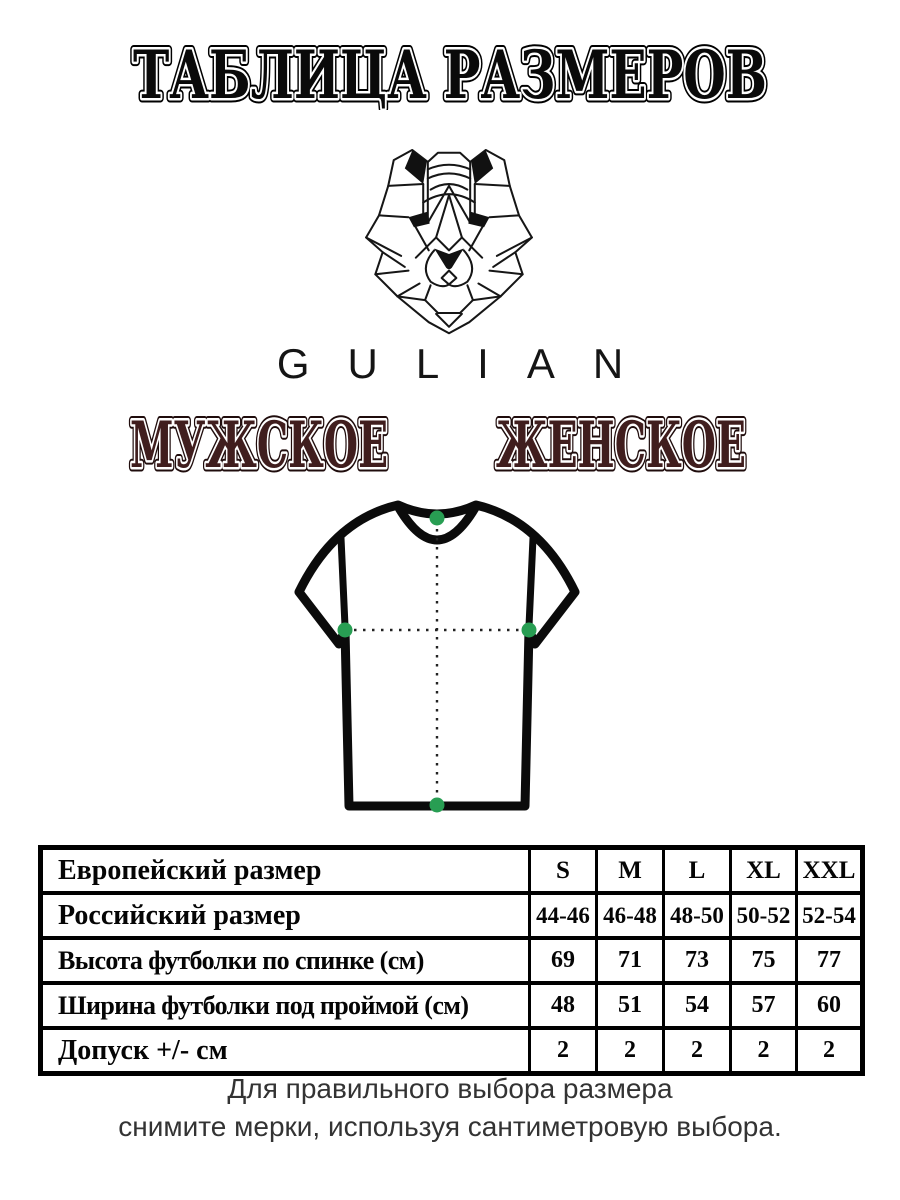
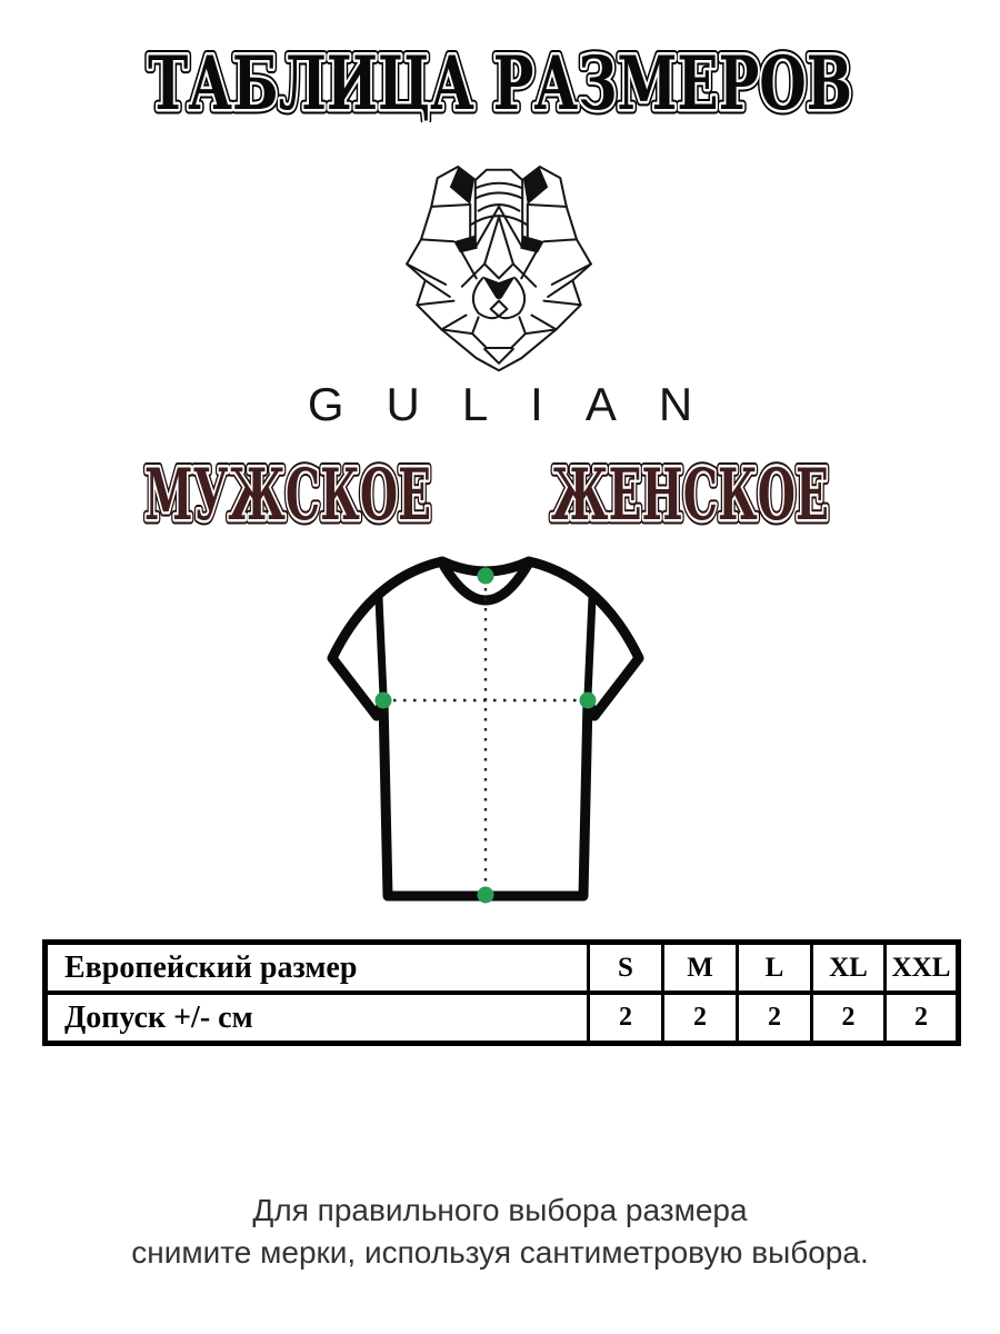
  ТАБЛИЦА РАЗМЕРОВ
  GULIAN
  МУЖСКОЕ
  ЖЕНСКОЕ
  Европейский размер	S	M	L	XL	XXL
- Российский размер	44-46	46-48	48-50	50-52	52-54
- Высота футболки по спинке (см)	69	71	73	75	77
- Ширина футболки под проймой (см)	48	51	54	57	60
  Допуск +/- см	2	2	2	2	2
  Для правильного выбора размера
  снимите мерки, используя сантиметровую выбора.
